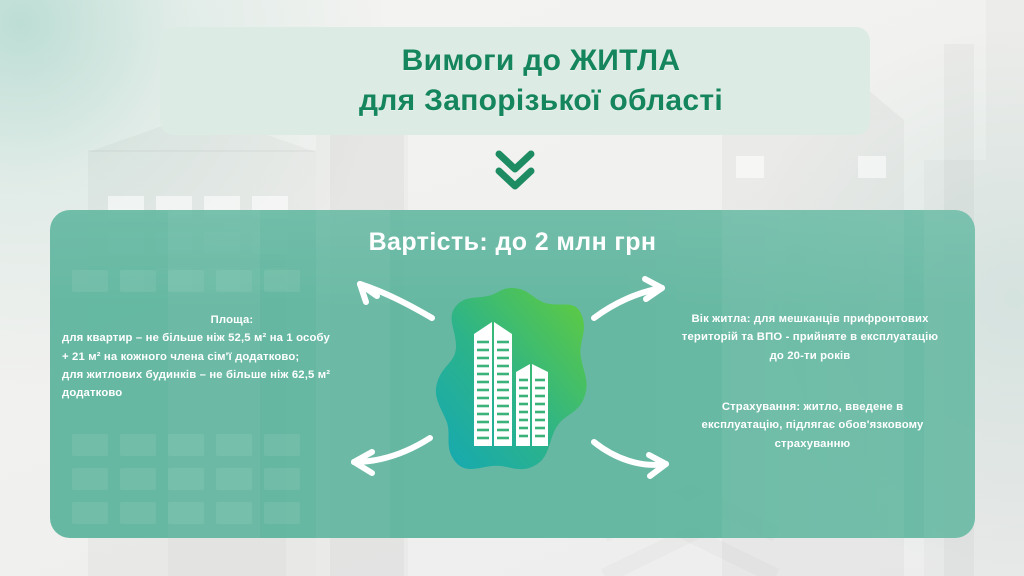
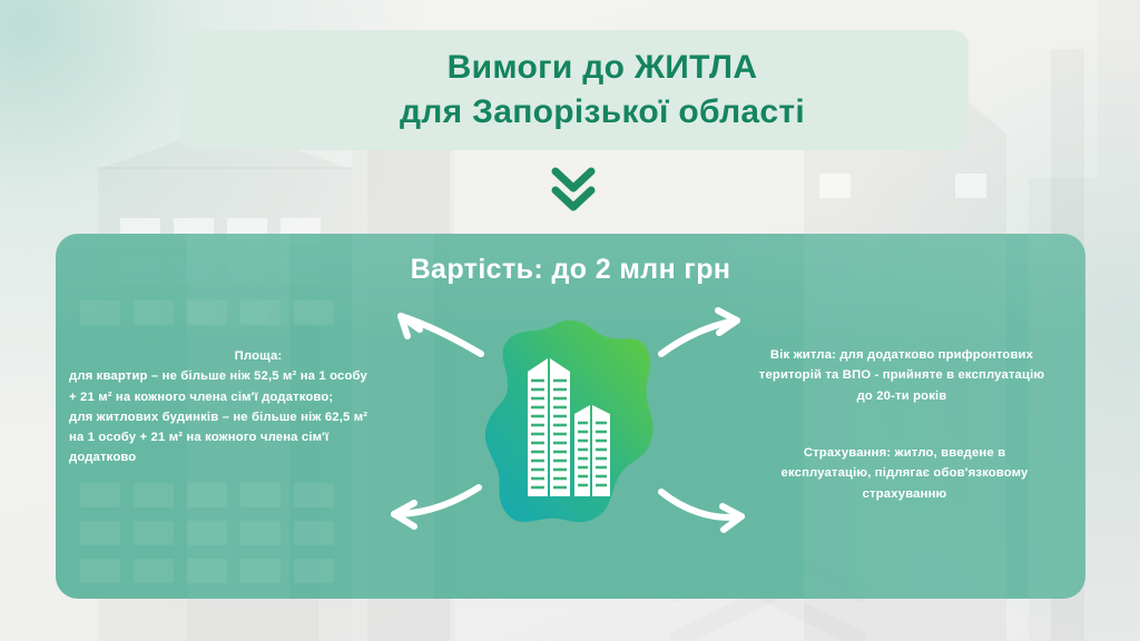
  Вимоги до ЖИТЛА
  для Запорізької області
  Вартість: до 2 млн грн
  Площа:
  для квартир – не більше ніж 52,5 м² на 1 особу
  + 21 м² на кожного члена сім'ї додатково;
  для житлових будинків – не більше ніж 62,5 м²
+ на 1 особу + 21 м² на кожного члена сім'ї
  додатково
- Вік житла: для мешканців прифронтових
+ Вік житла: для додатково прифронтових
  територій та ВПО - прийняте в експлуатацію
  до 20-ти років
  Страхування: житло, введене в
  експлуатацію, підлягає обов'язковому
  страхуванню
